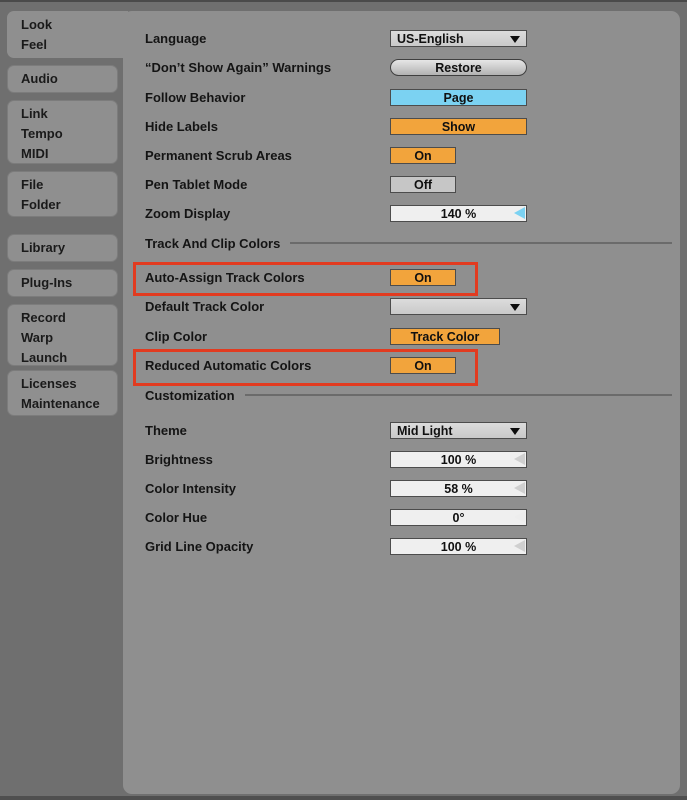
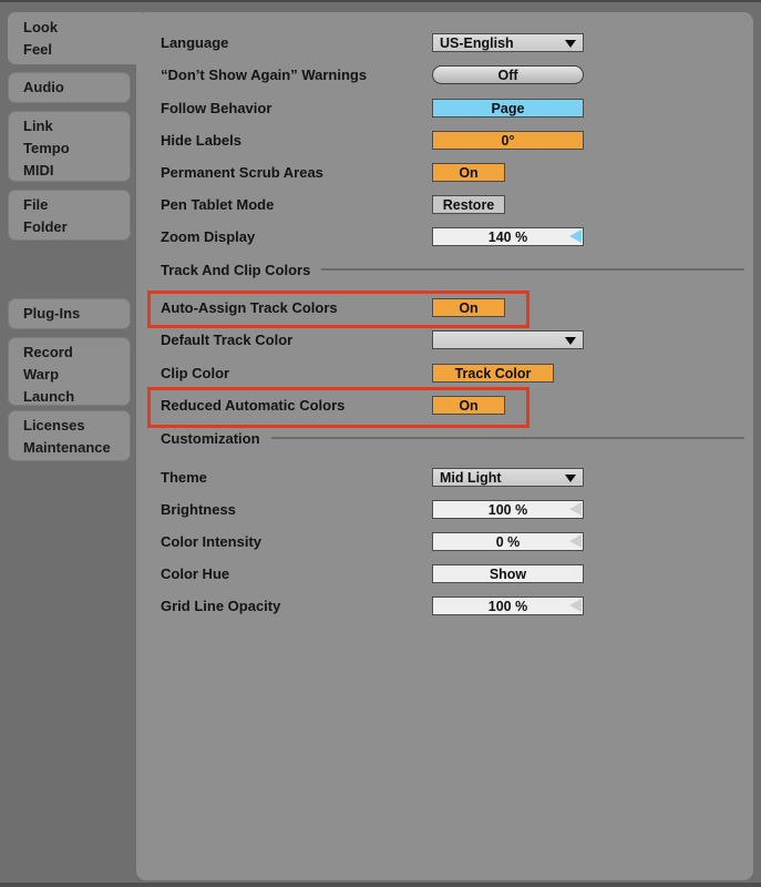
  Look
  Feel
  Audio
  Link
  Tempo
  MIDI
  File
  Folder
- Library
  Plug-Ins
  Record
  Warp
  Launch
  Licenses
  Maintenance
  Language
  US-English
  “Don’t Show Again” Warnings
- Restore
+ Off
  Follow Behavior
  Page
  Hide Labels
- Show
+ 0°
  Permanent Scrub Areas
  On
  Pen Tablet Mode
- Off
+ Restore
  Zoom Display
  140 %
  Track And Clip Colors
  Auto-Assign Track Colors
  On
  Default Track Color
  Clip Color
  Track Color
  Reduced Automatic Colors
  On
  Customization
  Theme
  Mid Light
  Brightness
  100 %
  Color Intensity
- 58 %
+ 0 %
  Color Hue
- 0°
+ Show
  Grid Line Opacity
  100 %
